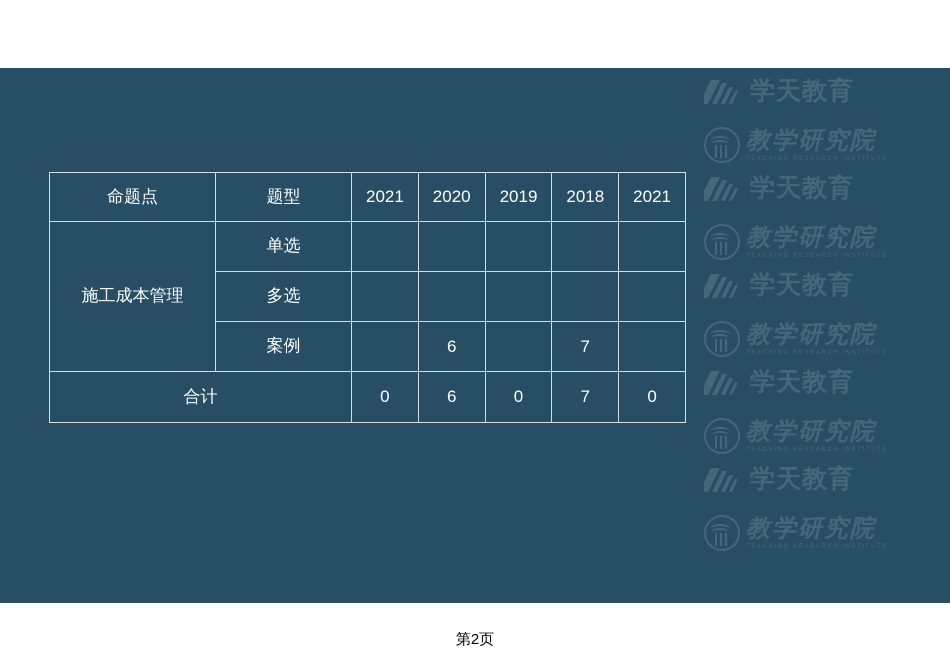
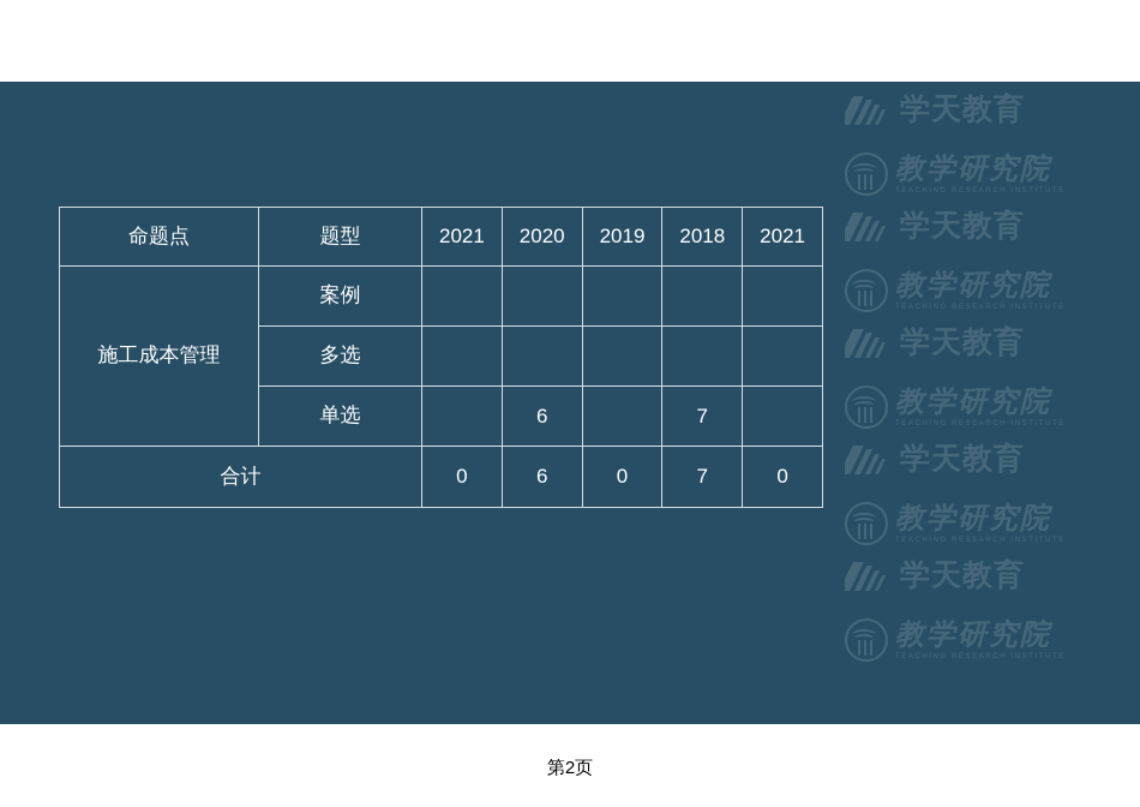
  学天教育
  教学研究院
  学天教育
  教学研究院
  学天教育
  教学研究院
  学天教育
  教学研究院
  学天教育
  教学研究院
  命题点	题型	2021	2020	2019	2018	2021
- 施工成本管理	单选
+ 施工成本管理	案例
  多选
- 案例		6		7
+ 单选		6		7
  合计	0	6	0	7	0
  第2页
